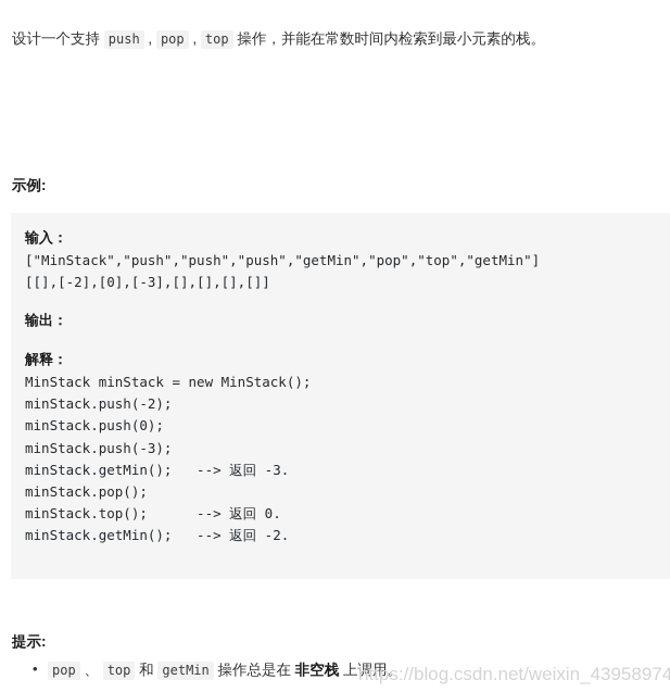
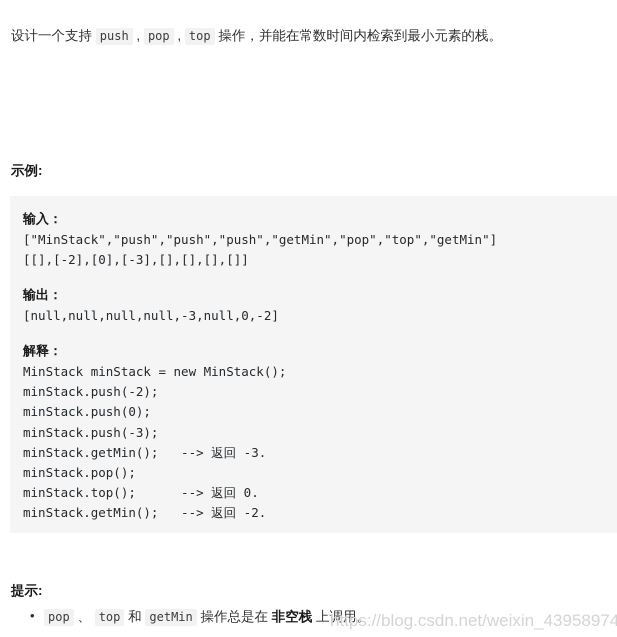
  设计一个支持 push , pop , top 操作，并能在常数时间内检索到最小元素的栈。
  示例:
  输入：
  ["MinStack","push","push","push","getMin","pop","top","getMin"]
  [[],[-2],[0],[-3],[],[],[],[]]
  输出：
+ [null,null,null,null,-3,null,0,-2]
  解释：
  MinStack minStack = new MinStack();
  minStack.push(-2);
  minStack.push(0);
  minStack.push(-3);
  minStack.getMin(); --> 返回 -3.
  minStack.pop();
  minStack.top(); --> 返回 0.
  minStack.getMin(); --> 返回 -2.
  提示:
  pop 、 top 和 getMin 操作总是在 非空栈 上调用。
  https://blog.csdn.net/weixin_43958974
